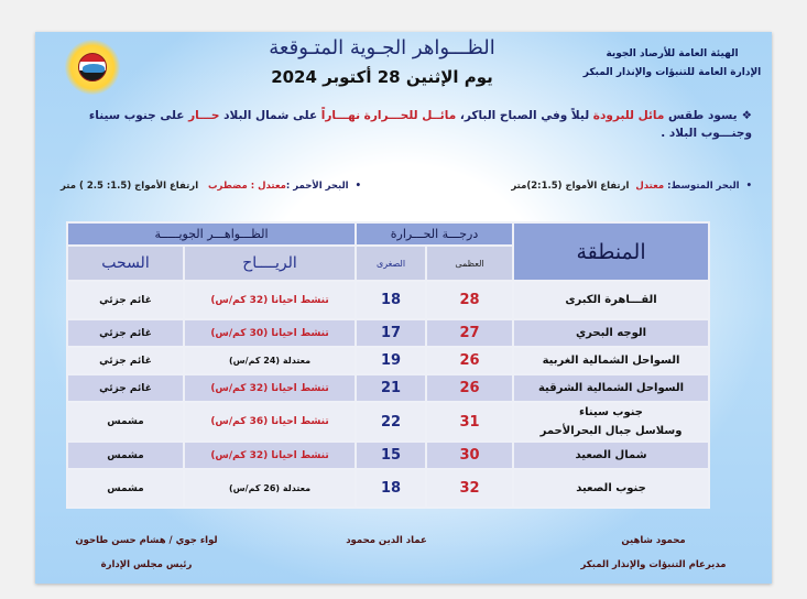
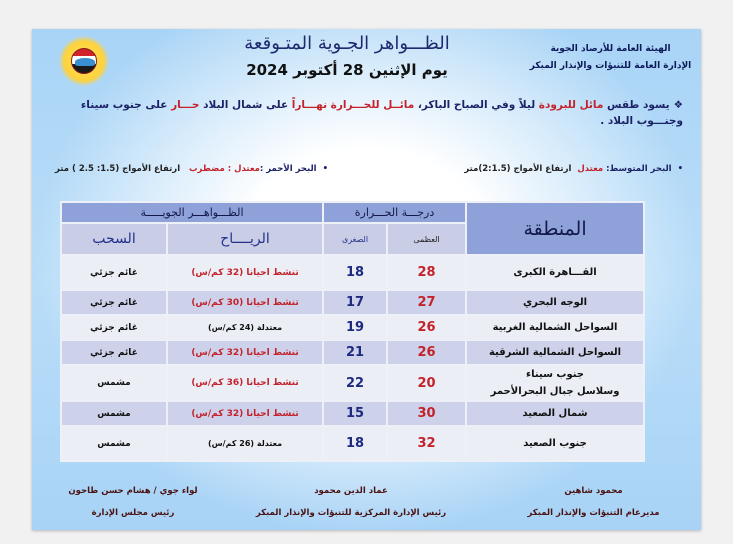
  الهيئة العامة للأرصاد الجوية
  الإدارة العامة للتنبؤات والإنذار المبكر
  الظـــواهر الجـوية المتـوقعة
  يوم الإثنين 28 أكتوبر 2024
  ❖يسود طقس مائل للبرودة ليلاً وفي الصباح الباكر، مائــل للحـــرارة نهـــاراً على شمال البلاد حـــار على جنوب سيناء وجنـــوب البلاد .
  •البحر المتوسط: معتدل ارتفاع الأمواج (2:1.5)متر
  •البحر الأحمر :معتدل : مضطرب ارتفاع الأمواج (1.5: 2.5 ) متر
  المنطقة	درجـــة الحـــرارة	الظـــواهـــر الجويـــــة
  العظمى	الصغرى	الريــــاح	السحب
  القـــاهرة الكبرى	28	18	تنشط احيانا (32 كم/س)	غائم جزئي
  الوجه البحري	27	17	تنشط احيانا (30 كم/س)	غائم جزئي
  السواحل الشمالية الغربية	26	19	معتدلة (24 كم/س)	غائم جزئي
  السواحل الشمالية الشرقية	26	21	تنشط احيانا (32 كم/س)	غائم جزئي
- جنوب سيناء وسلاسل جبال البحرالأحمر	31	22	تنشط احيانا (36 كم/س)	مشمس
+ جنوب سيناء وسلاسل جبال البحرالأحمر	20	22	تنشط احيانا (36 كم/س)	مشمس
  شمال الصعيد	30	15	تنشط احيانا (32 كم/س)	مشمس
  جنوب الصعيد	32	18	معتدلة (26 كم/س)	مشمس
  محمود شاهين
  مديرعام التنبؤات والإنذار المبكر
  عماد الدين محمود
+ رئيس الإدارة المركزية للتنبؤات والإنذار المبكر
  لواء جوي / هشام حسن طاحون
  رئيس مجلس الإدارة
